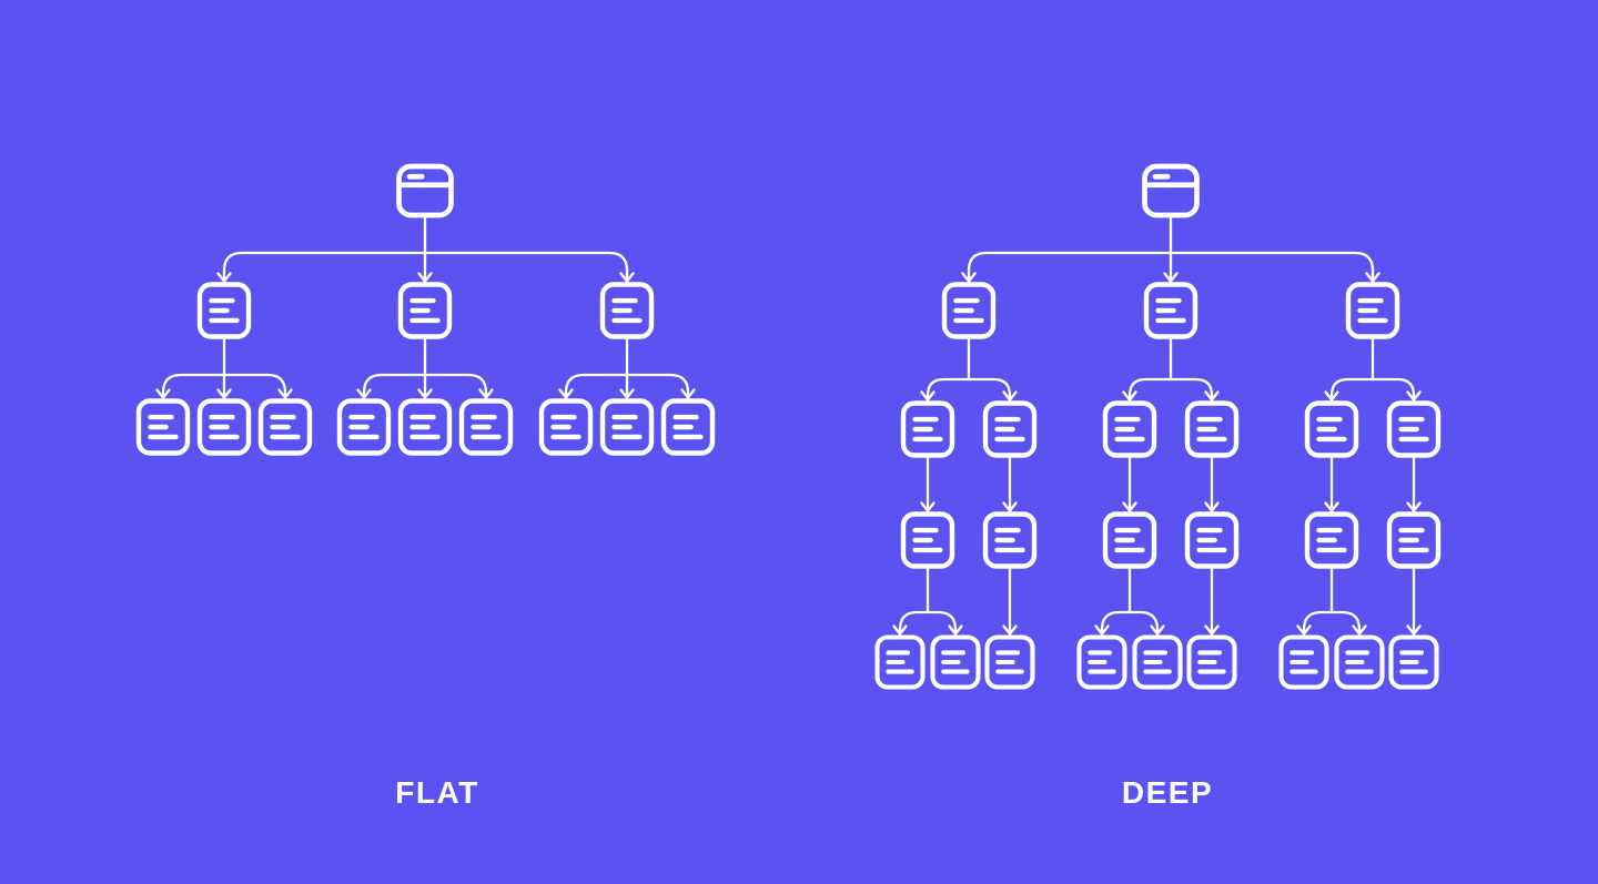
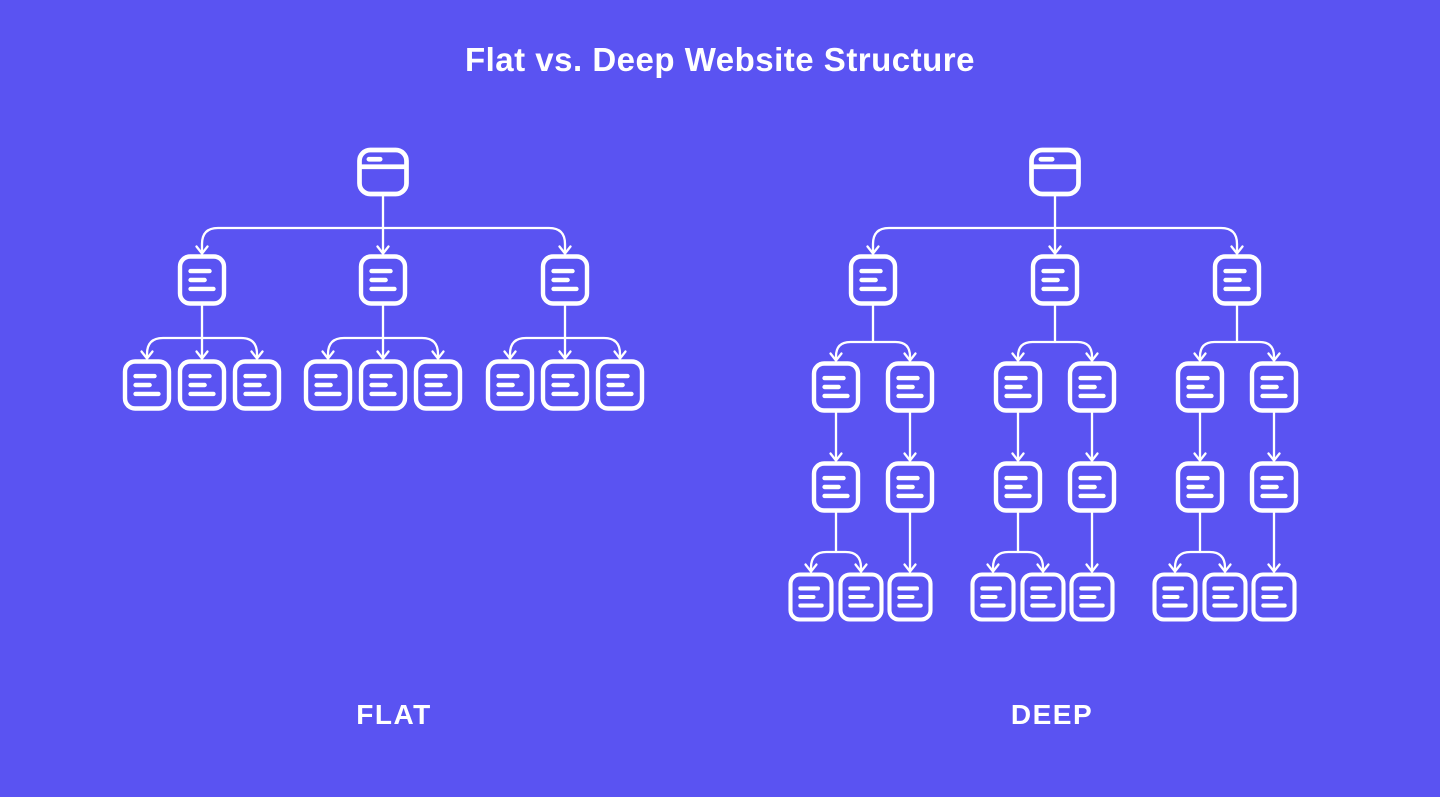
+ Flat vs. Deep Website Structure
  FLAT
  DEEP
